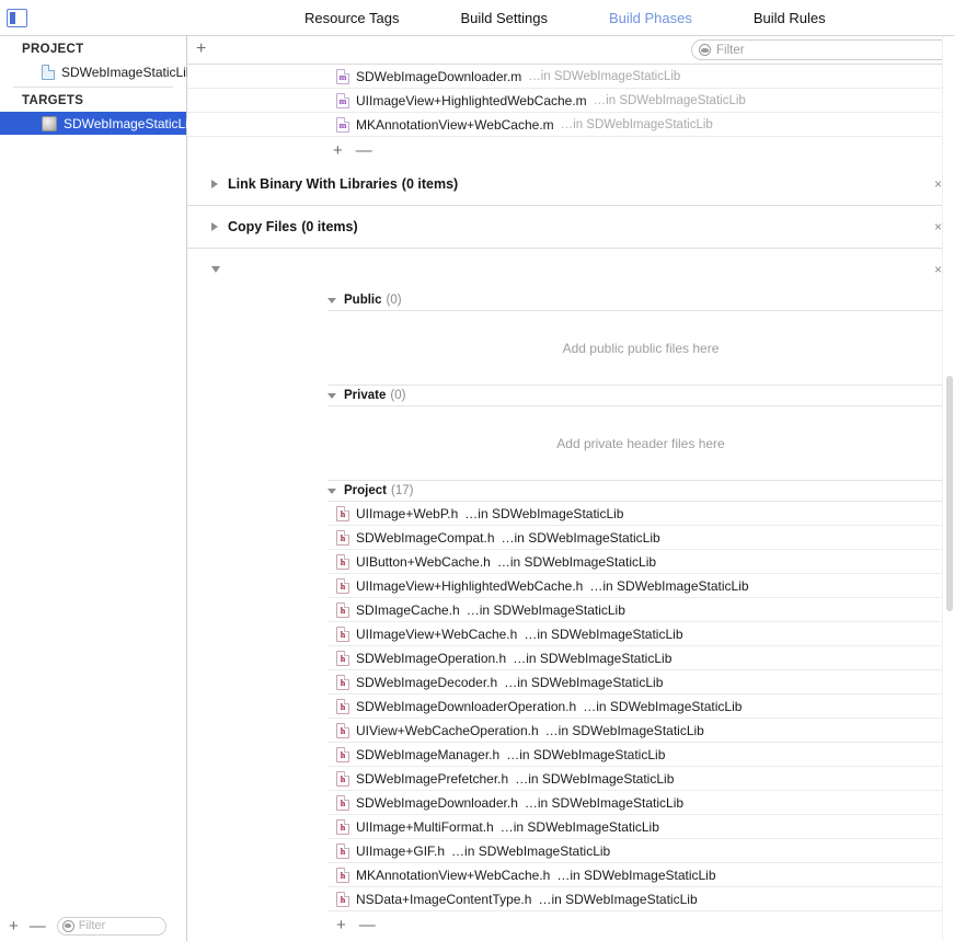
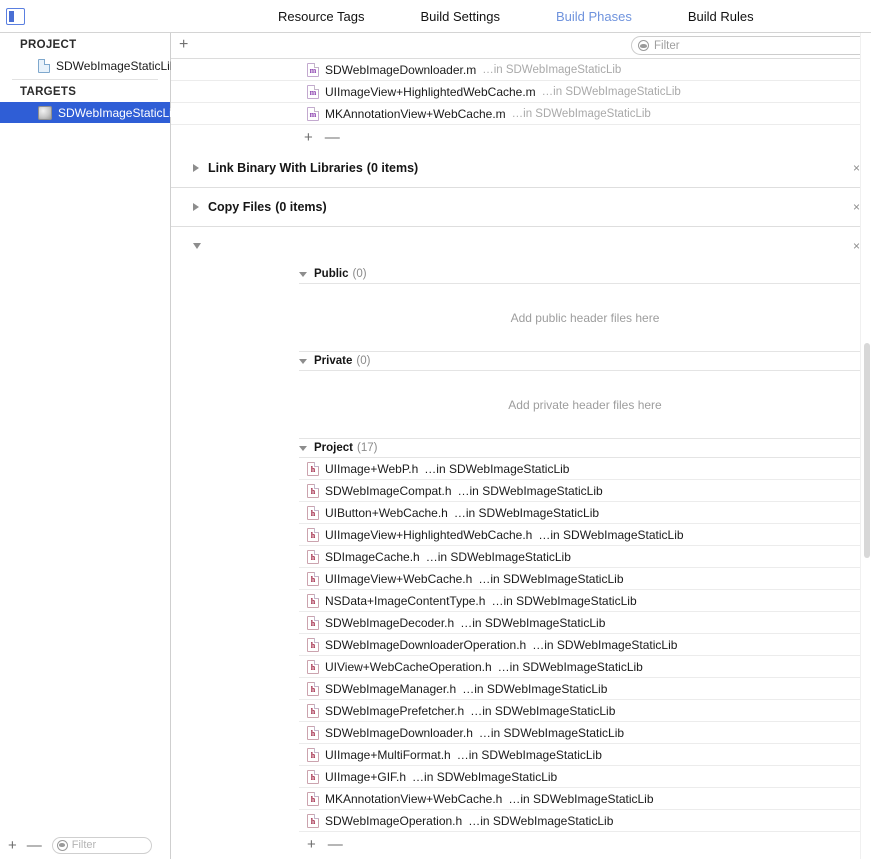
  Resource Tags
  Build Settings
  Build Phases
  Build Rules
  PROJECT
  SDWebImageStaticLi
  TARGETS
  SDWebImageStaticL
  +
  —
  Filter
  +
  Filter
  m
  SDWebImageDownloader.m
  …in SDWebImageStaticLib
  m
  UIImageView+HighlightedWebCache.m
  …in SDWebImageStaticLib
  m
  MKAnnotationView+WebCache.m
  …in SDWebImageStaticLib
  +
  —
  Link Binary With Libraries
  (0 items)
  ×
  Copy Files
  (0 items)
  ×
  ×
  Public
  (0)
- Add public public files here
+ Add public header files here
  Private
  (0)
  Add private header files here
  Project
  (17)
  h
  UIImage+WebP.h
  …in SDWebImageStaticLib
  h
  SDWebImageCompat.h
  …in SDWebImageStaticLib
  h
  UIButton+WebCache.h
  …in SDWebImageStaticLib
  h
  UIImageView+HighlightedWebCache.h
  …in SDWebImageStaticLib
  h
  SDImageCache.h
  …in SDWebImageStaticLib
  h
  UIImageView+WebCache.h
  …in SDWebImageStaticLib
  h
- SDWebImageOperation.h
+ NSData+ImageContentType.h
  …in SDWebImageStaticLib
  h
  SDWebImageDecoder.h
  …in SDWebImageStaticLib
  h
  SDWebImageDownloaderOperation.h
  …in SDWebImageStaticLib
  h
  UIView+WebCacheOperation.h
  …in SDWebImageStaticLib
  h
  SDWebImageManager.h
  …in SDWebImageStaticLib
  h
  SDWebImagePrefetcher.h
  …in SDWebImageStaticLib
  h
  SDWebImageDownloader.h
  …in SDWebImageStaticLib
  h
  UIImage+MultiFormat.h
  …in SDWebImageStaticLib
  h
  UIImage+GIF.h
  …in SDWebImageStaticLib
  h
  MKAnnotationView+WebCache.h
  …in SDWebImageStaticLib
  h
- NSData+ImageContentType.h
+ SDWebImageOperation.h
  …in SDWebImageStaticLib
  +
  —
